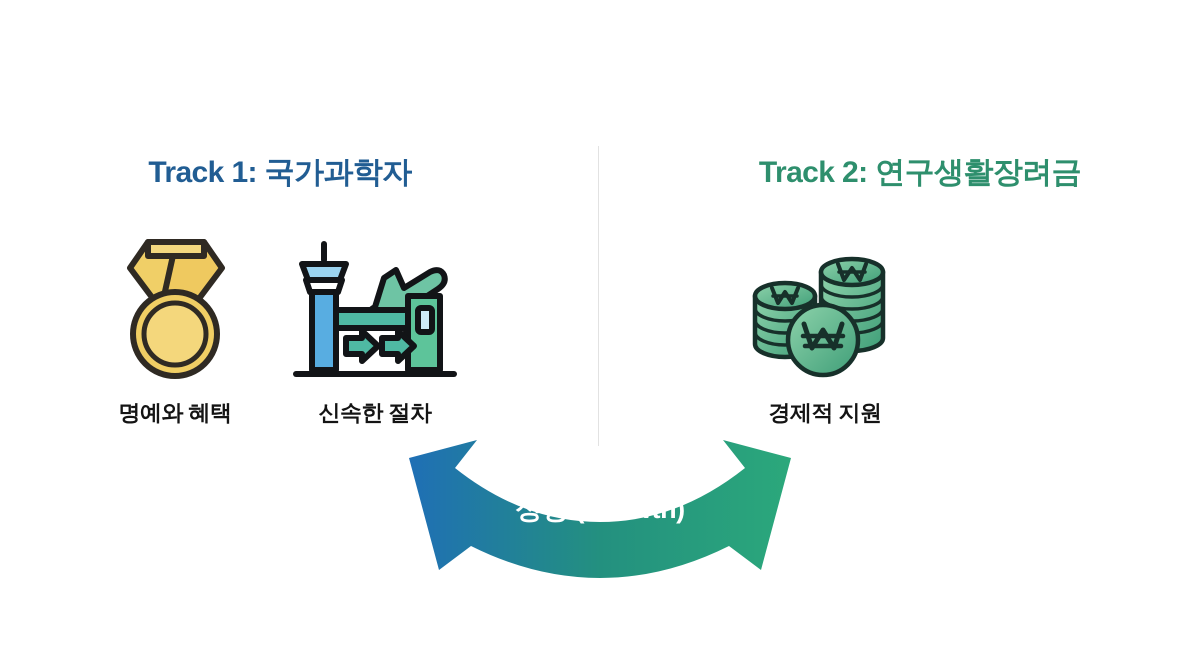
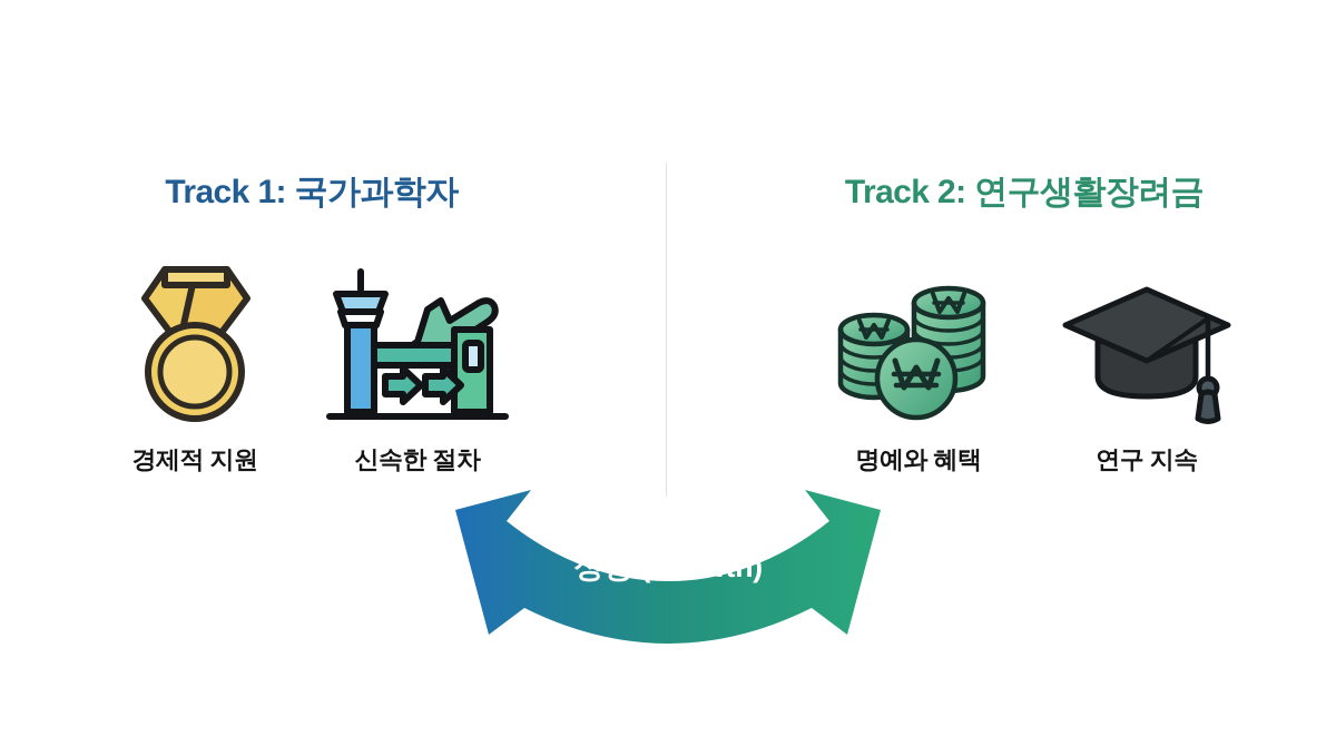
  Track 1: 국가과학자
  Track 2: 연구생활장려금
- 명예와 혜택
+ 경제적 지원
  신속한 절차
- 경제적 지원
+ 명예와 혜택
+ 연구 지속
  성장 (Growth)
